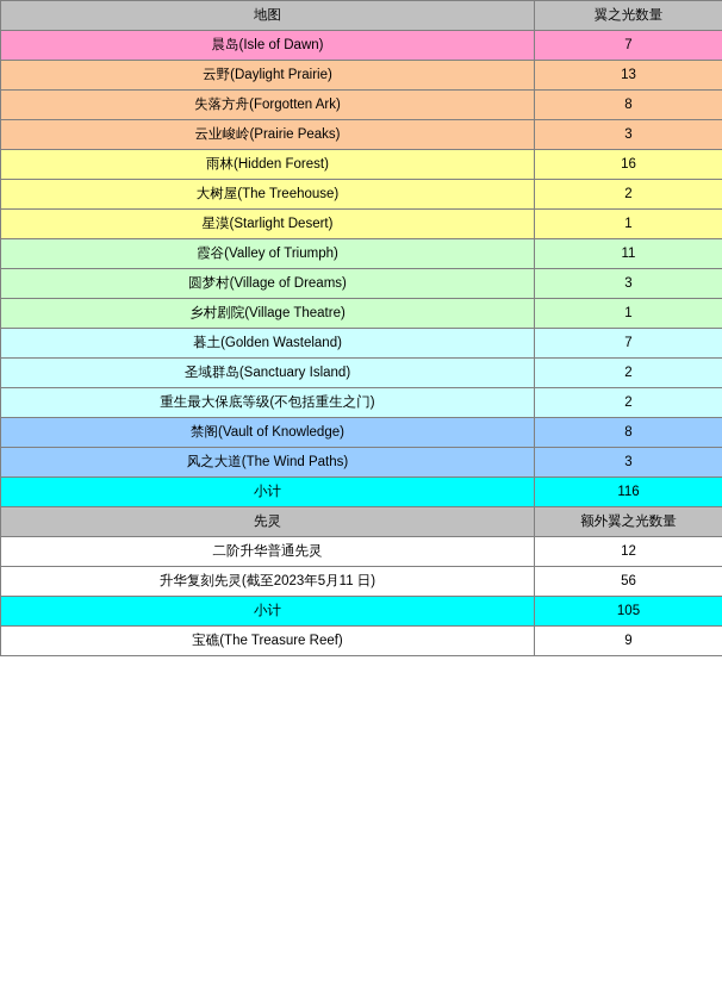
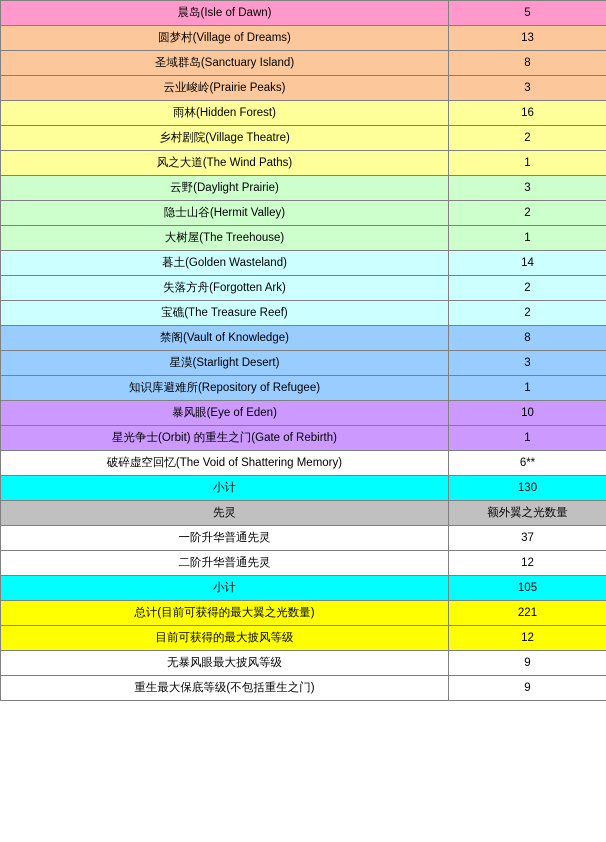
- 地图	翼之光数量
- 晨岛(Isle of Dawn)	7
+ 晨岛(Isle of Dawn)	5
- 云野(Daylight Prairie)	13
+ 圆梦村(Village of Dreams)	13
- 失落方舟(Forgotten Ark)	8
+ 圣域群岛(Sanctuary Island)	8
  云业峻岭(Prairie Peaks)	3
  雨林(Hidden Forest)	16
- 大树屋(The Treehouse)	2
+ 乡村剧院(Village Theatre)	2
- 星漠(Starlight Desert)	1
+ 风之大道(The Wind Paths)	1
- 霞谷(Valley of Triumph)	11
- 圆梦村(Village of Dreams)	3
+ 云野(Daylight Prairie)	3
+ 隐士山谷(Hermit Valley)	2
- 乡村剧院(Village Theatre)	1
+ 大树屋(The Treehouse)	1
- 暮土(Golden Wasteland)	7
+ 暮土(Golden Wasteland)	14
- 圣域群岛(Sanctuary Island)	2
+ 失落方舟(Forgotten Ark)	2
- 重生最大保底等级(不包括重生之门)	2
+ 宝礁(The Treasure Reef)	2
  禁阁(Vault of Knowledge)	8
- 风之大道(The Wind Paths)	3
+ 星漠(Starlight Desert)	3
+ 知识库避难所(Repository of Refugee)	1
+ 暴风眼(Eye of Eden)	10
+ 星光争士(Orbit) 的重生之门(Gate of Rebirth)	1
+ 破碎虚空回忆(The Void of Shattering Memory)	6**
- 小计	116
+ 小计	130
  先灵	额外翼之光数量
+ 一阶升华普通先灵	37
  二阶升华普通先灵	12
- 升华复刻先灵(截至2023年5月11 日)	56
  小计	105
+ 总计(目前可获得的最大翼之光数量)	221
+ 目前可获得的最大披风等级	12
+ 无暴风眼最大披风等级	9
- 宝礁(The Treasure Reef)	9
+ 重生最大保底等级(不包括重生之门)	9
